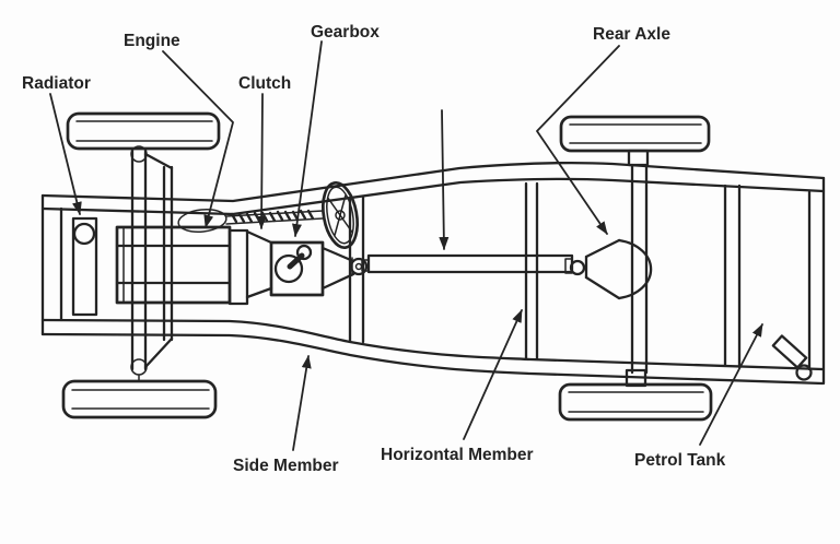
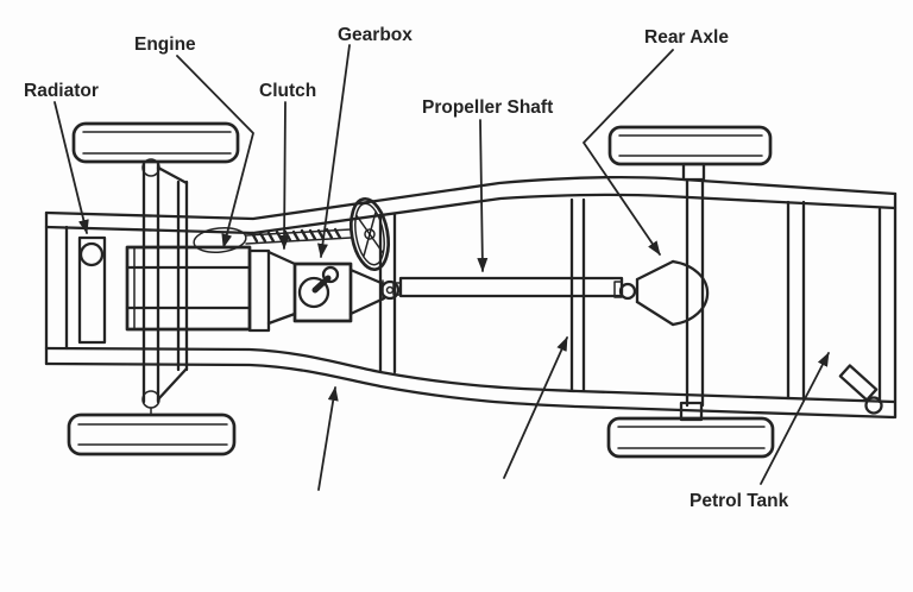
  Radiator
  Engine
  Clutch
  Gearbox
+ Propeller Shaft
  Rear Axle
- Side Member
- Horizontal Member
  Petrol Tank
